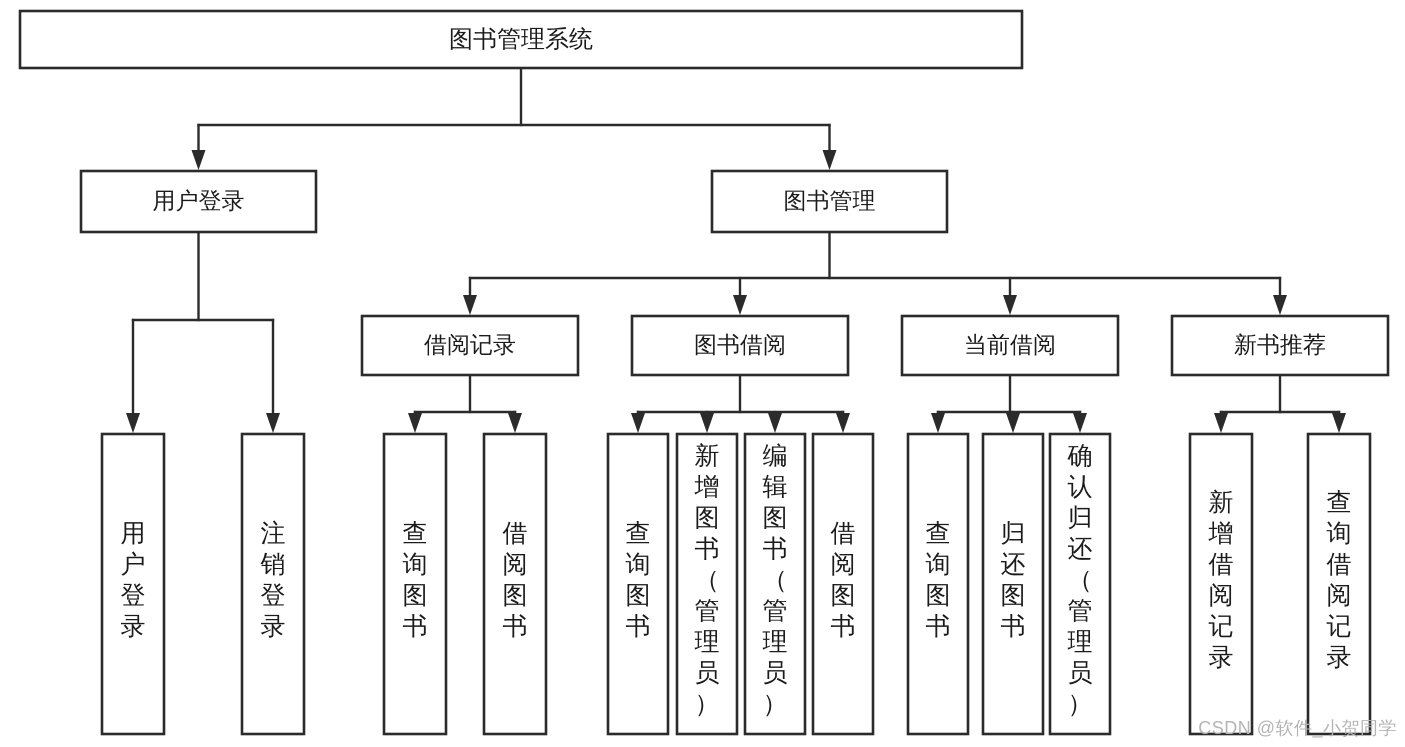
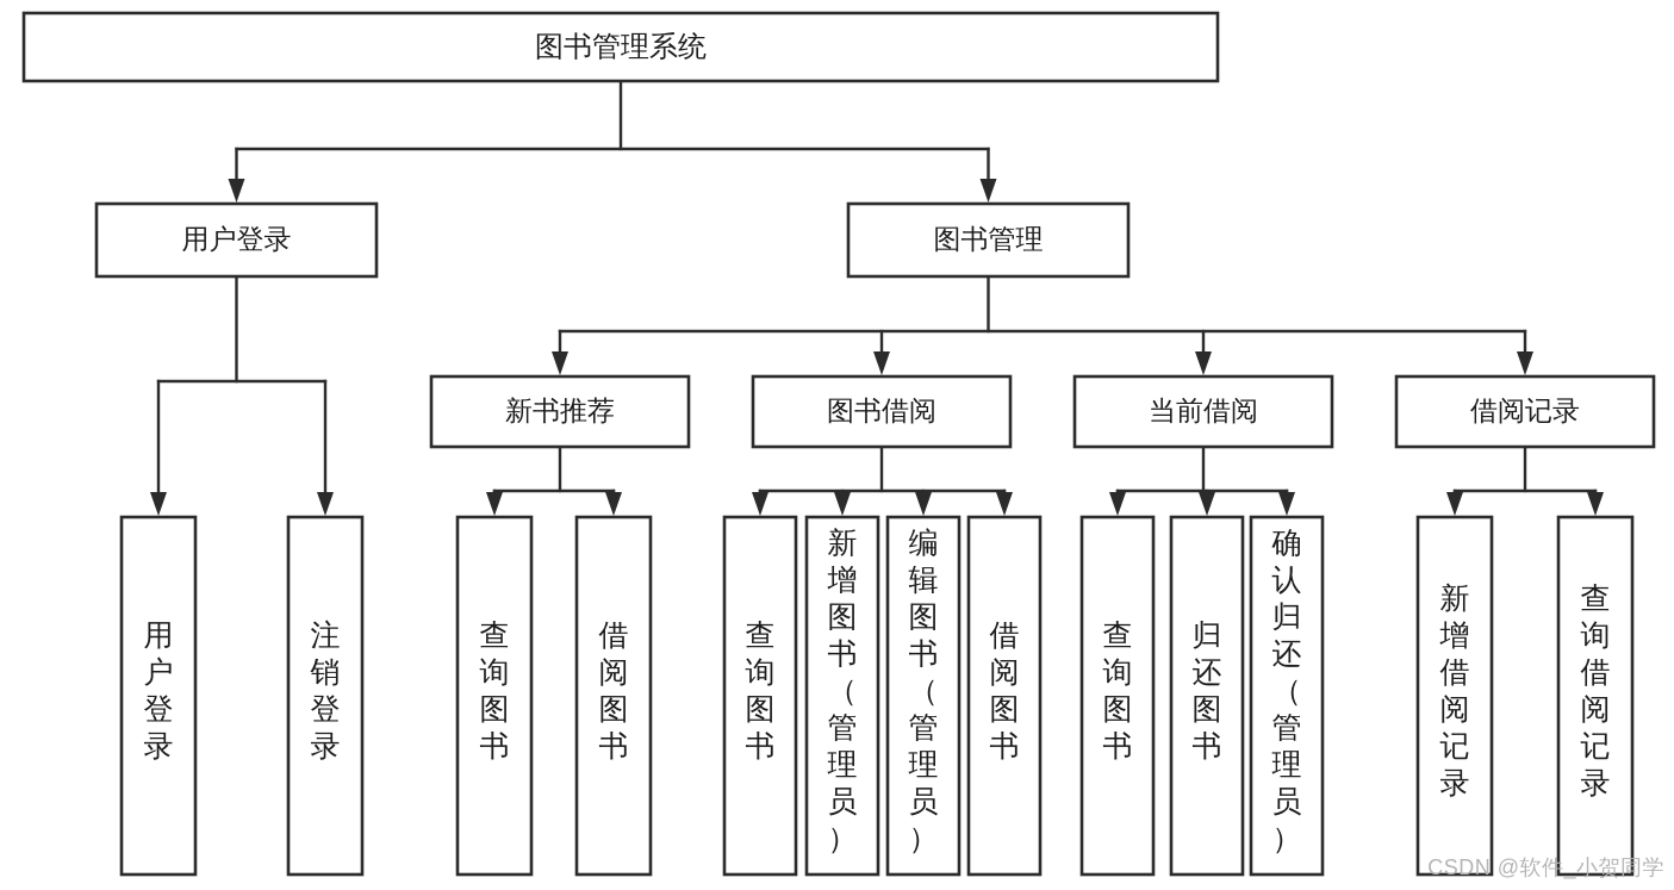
  图书管理系统
  用户登录
  图书管理
- 借阅记录
+ 新书推荐
  图书借阅
  当前借阅
- 新书推荐
+ 借阅记录
  用户登录
  注销登录
  查询图书
  借阅图书
  查询图书
  新增图书（管理员）
  编辑图书（管理员）
  借阅图书
  查询图书
  归还图书
  确认归还（管理员）
  新增借阅记录
  查询借阅记录
  CSDN @软件_小贺同学
